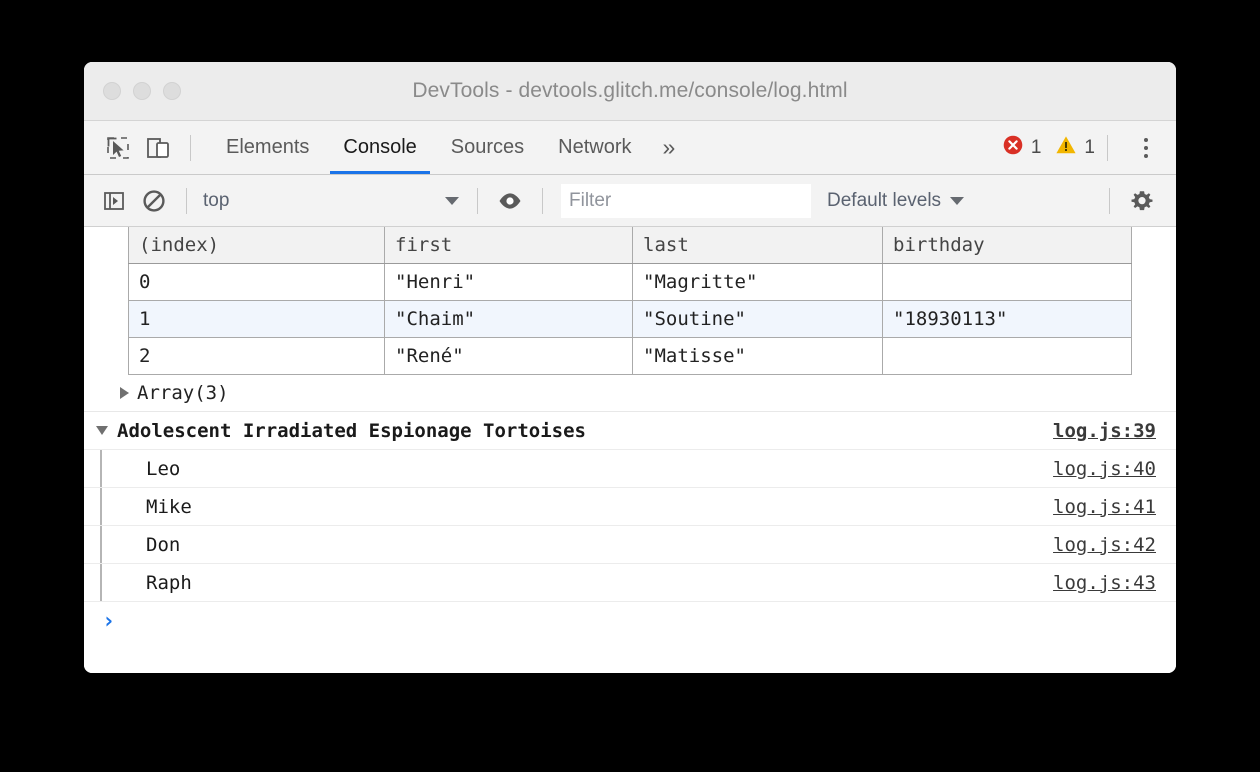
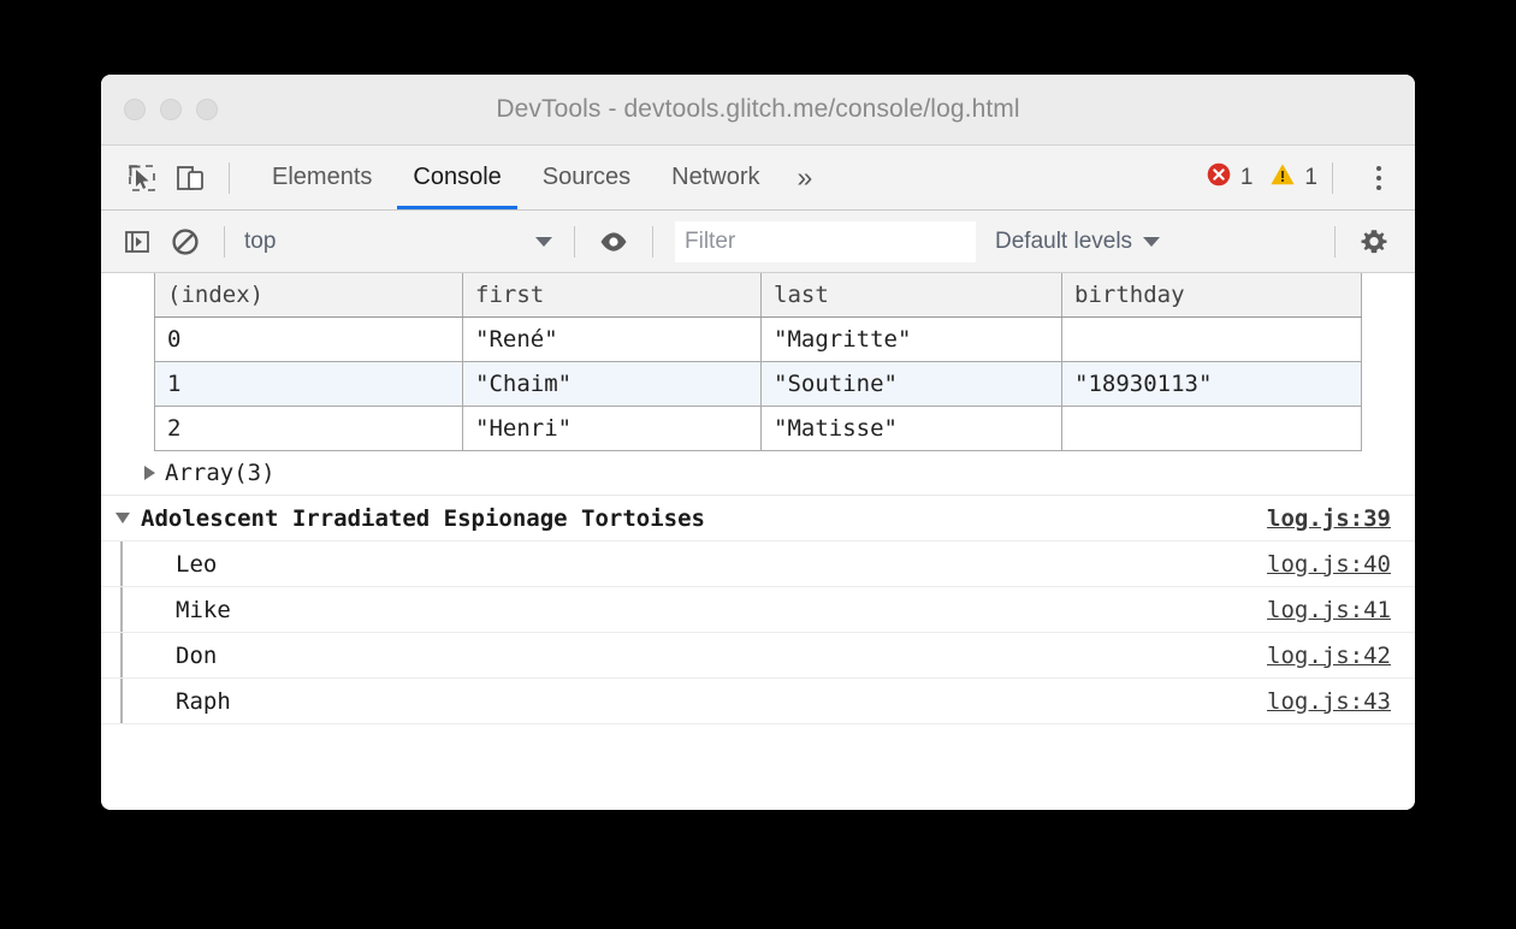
  DevTools - devtools.glitch.me/console/log.html
  Elements
  Console
  Sources
  Network
  »
  1
  1
  top
  Filter
  Default levels
  (index)	first	last	birthday
- 0	"Henri"	"Magritte"
+ 0	"René"	"Magritte"
  1	"Chaim"	"Soutine"	"18930113"
- 2	"René"	"Matisse"
+ 2	"Henri"	"Matisse"
  Array(3)
  Adolescent Irradiated Espionage Tortoises
  log.js:39
  Leo
  log.js:40
  Mike
  log.js:41
  Don
  log.js:42
  Raph
  log.js:43
- ›
